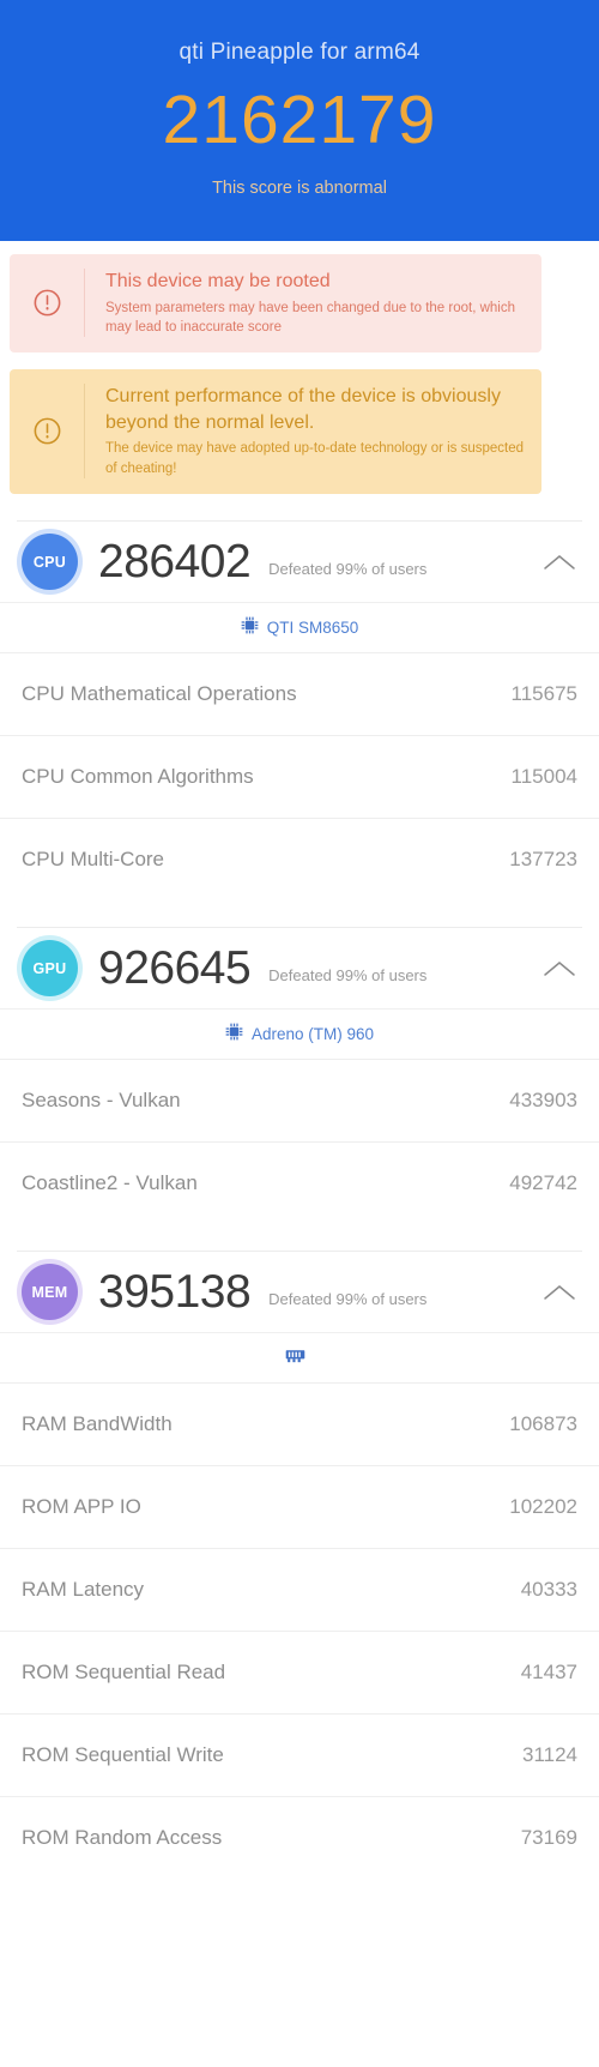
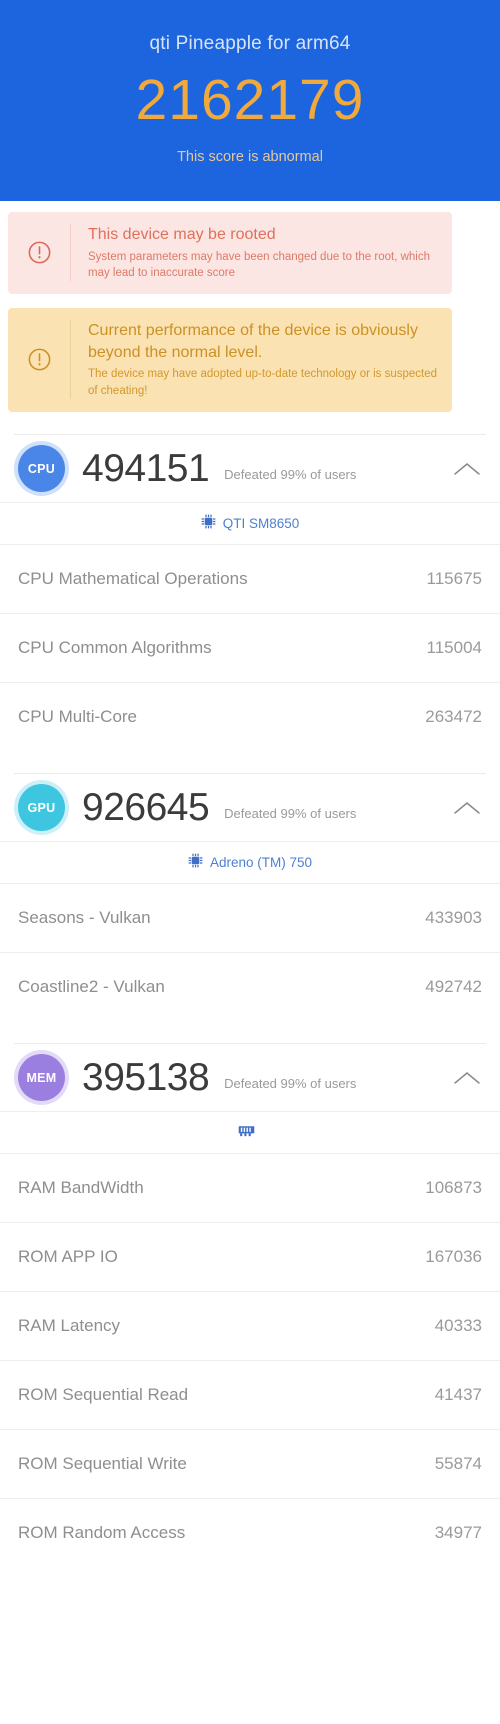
  qti Pineapple for arm64
  2162179
  This score is abnormal
  This device may be rooted
  System parameters may have been changed due to the root, which may lead to inaccurate score
  Current performance of the device is obviously beyond the normal level.
  The device may have adopted up-to-date technology or is suspected of cheating!
  CPU
- 286402
+ 494151
  Defeated 99% of users
  QTI SM8650
  CPU Mathematical Operations
  115675
  CPU Common Algorithms
  115004
  CPU Multi-Core
- 137723
+ 263472
  GPU
  926645
  Defeated 99% of users
- Adreno (TM) 960
+ Adreno (TM) 750
  Seasons - Vulkan
  433903
  Coastline2 - Vulkan
  492742
  MEM
  395138
  Defeated 99% of users
  RAM BandWidth
  106873
  ROM APP IO
- 102202
+ 167036
  RAM Latency
  40333
  ROM Sequential Read
  41437
  ROM Sequential Write
- 31124
+ 55874
  ROM Random Access
- 73169
+ 34977
